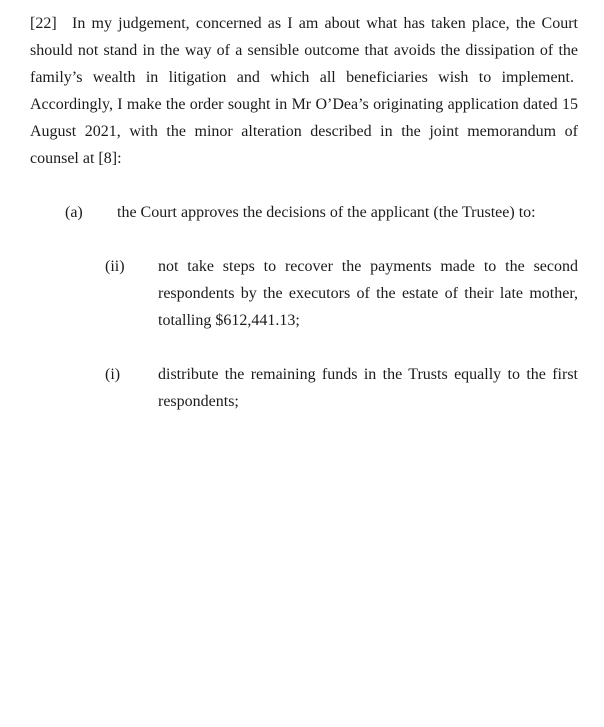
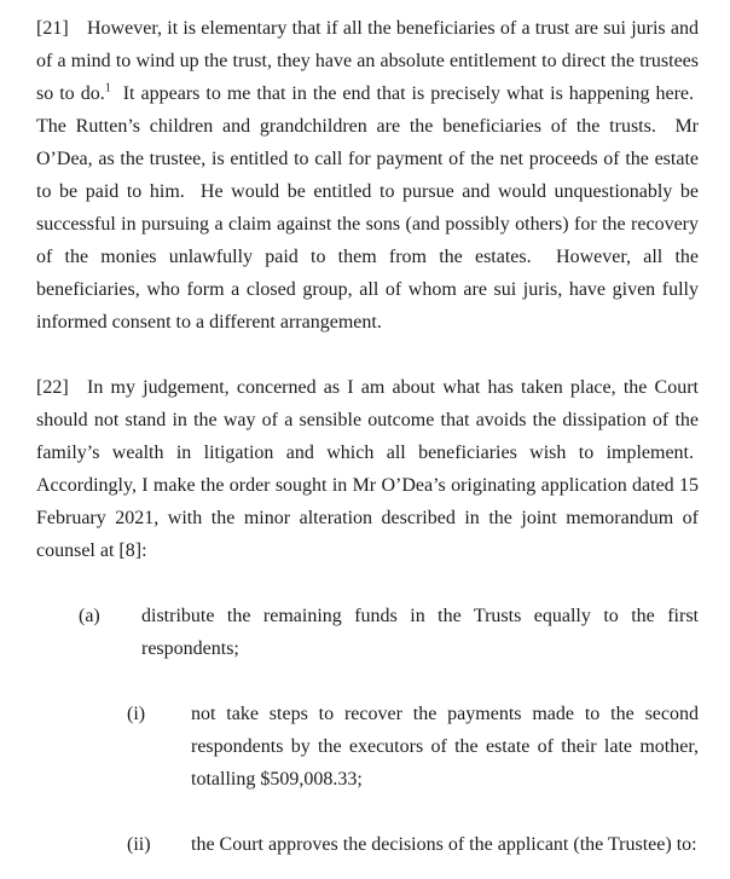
+ [21] However, it is elementary that if all the beneficiaries of a trust are sui juris and of a mind to wind up the trust, they have an absolute entitlement to direct the trustees so to do.1 It appears to me that in the end that is precisely what is happening here. The Rutten’s children and grandchildren are the beneficiaries of the trusts. Mr O’Dea, as the trustee, is entitled to call for payment of the net proceeds of the estate to be paid to him. He would be entitled to pursue and would unquestionably be successful in pursuing a claim against the sons (and possibly others) for the recovery of the monies unlawfully paid to them from the estates. However, all the beneficiaries, who form a closed group, all of whom are sui juris, have given fully informed consent to a different arrangement.
- [22] In my judgement, concerned as I am about what has taken place, the Court should not stand in the way of a sensible outcome that avoids the dissipation of the family’s wealth in litigation and which all beneficiaries wish to implement. Accordingly, I make the order sought in Mr O’Dea’s originating application dated 15 August 2021, with the minor alteration described in the joint memorandum of counsel at [8]:
+ [22] In my judgement, concerned as I am about what has taken place, the Court should not stand in the way of a sensible outcome that avoids the dissipation of the family’s wealth in litigation and which all beneficiaries wish to implement. Accordingly, I make the order sought in Mr O’Dea’s originating application dated 15 February 2021, with the minor alteration described in the joint memorandum of counsel at [8]:
  (a)
- the Court approves the decisions of the applicant (the Trustee) to:
+ distribute the remaining funds in the Trusts equally to the first respondents;
- (ii)
+ (i)
- not take steps to recover the payments made to the second respondents by the executors of the estate of their late mother, totalling $612,441.13;
+ not take steps to recover the payments made to the second respondents by the executors of the estate of their late mother, totalling $509,008.33;
- (i)
+ (ii)
- distribute the remaining funds in the Trusts equally to the first respondents;
+ the Court approves the decisions of the applicant (the Trustee) to:
